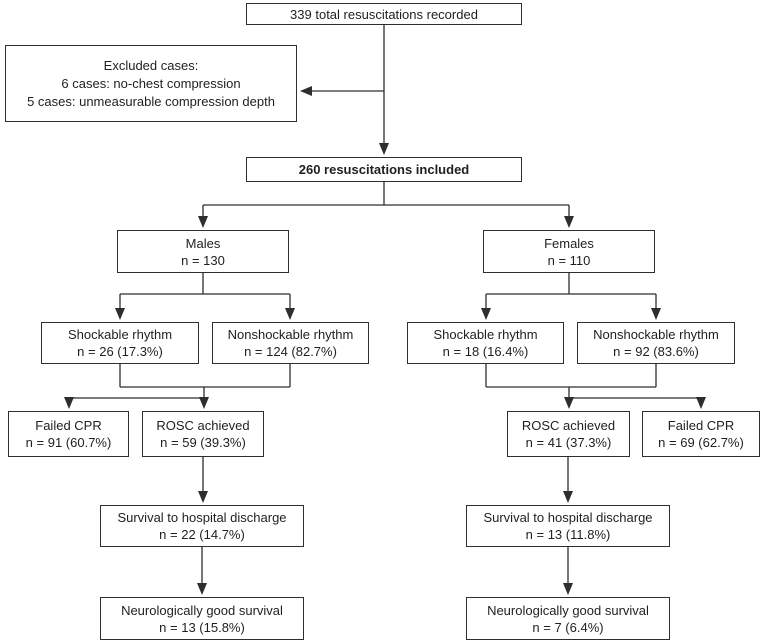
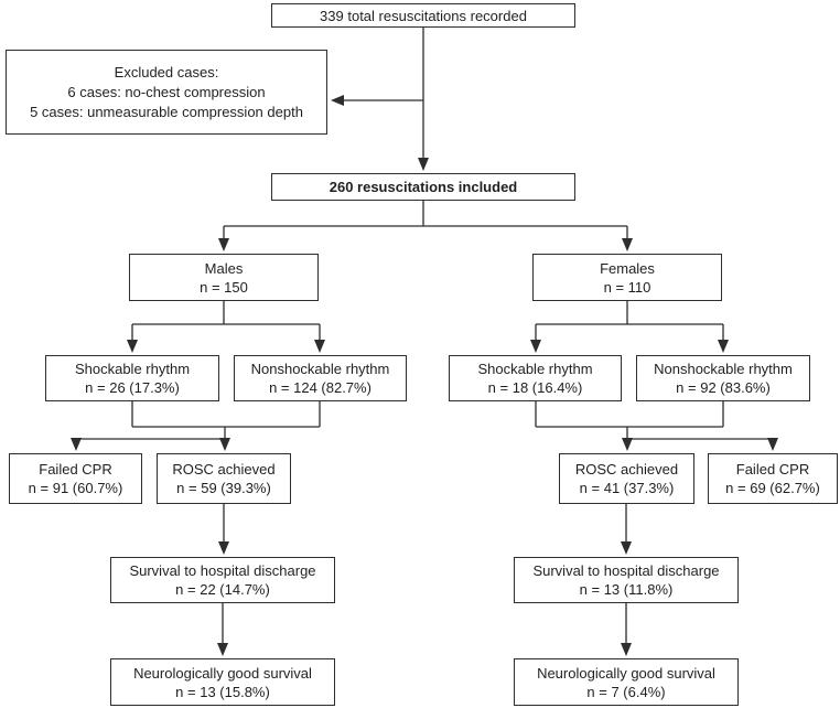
  339 total resuscitations recorded
  Excluded cases:
  6 cases: no-chest compression
  5 cases: unmeasurable compression depth
  260 resuscitations included
  Males
- n = 130
+ n = 150
  Females
  n = 110
  Shockable rhythm
  n = 26 (17.3%)
  Nonshockable rhythm
  n = 124 (82.7%)
  Shockable rhythm
  n = 18 (16.4%)
  Nonshockable rhythm
  n = 92 (83.6%)
  Failed CPR
  n = 91 (60.7%)
  ROSC achieved
  n = 59 (39.3%)
  ROSC achieved
  n = 41 (37.3%)
  Failed CPR
  n = 69 (62.7%)
  Survival to hospital discharge
  n = 22 (14.7%)
  Survival to hospital discharge
  n = 13 (11.8%)
  Neurologically good survival
  n = 13 (15.8%)
  Neurologically good survival
  n = 7 (6.4%)
